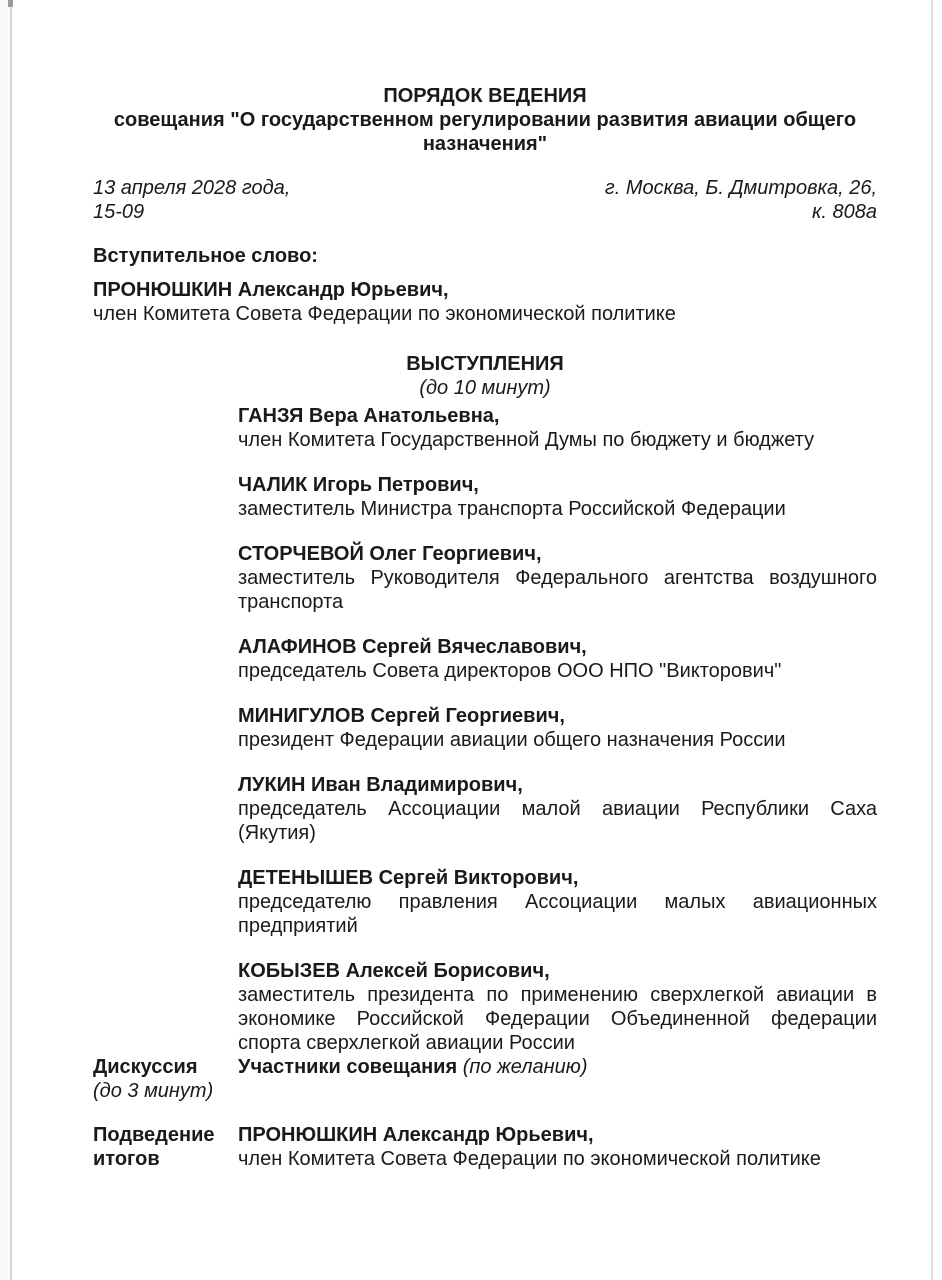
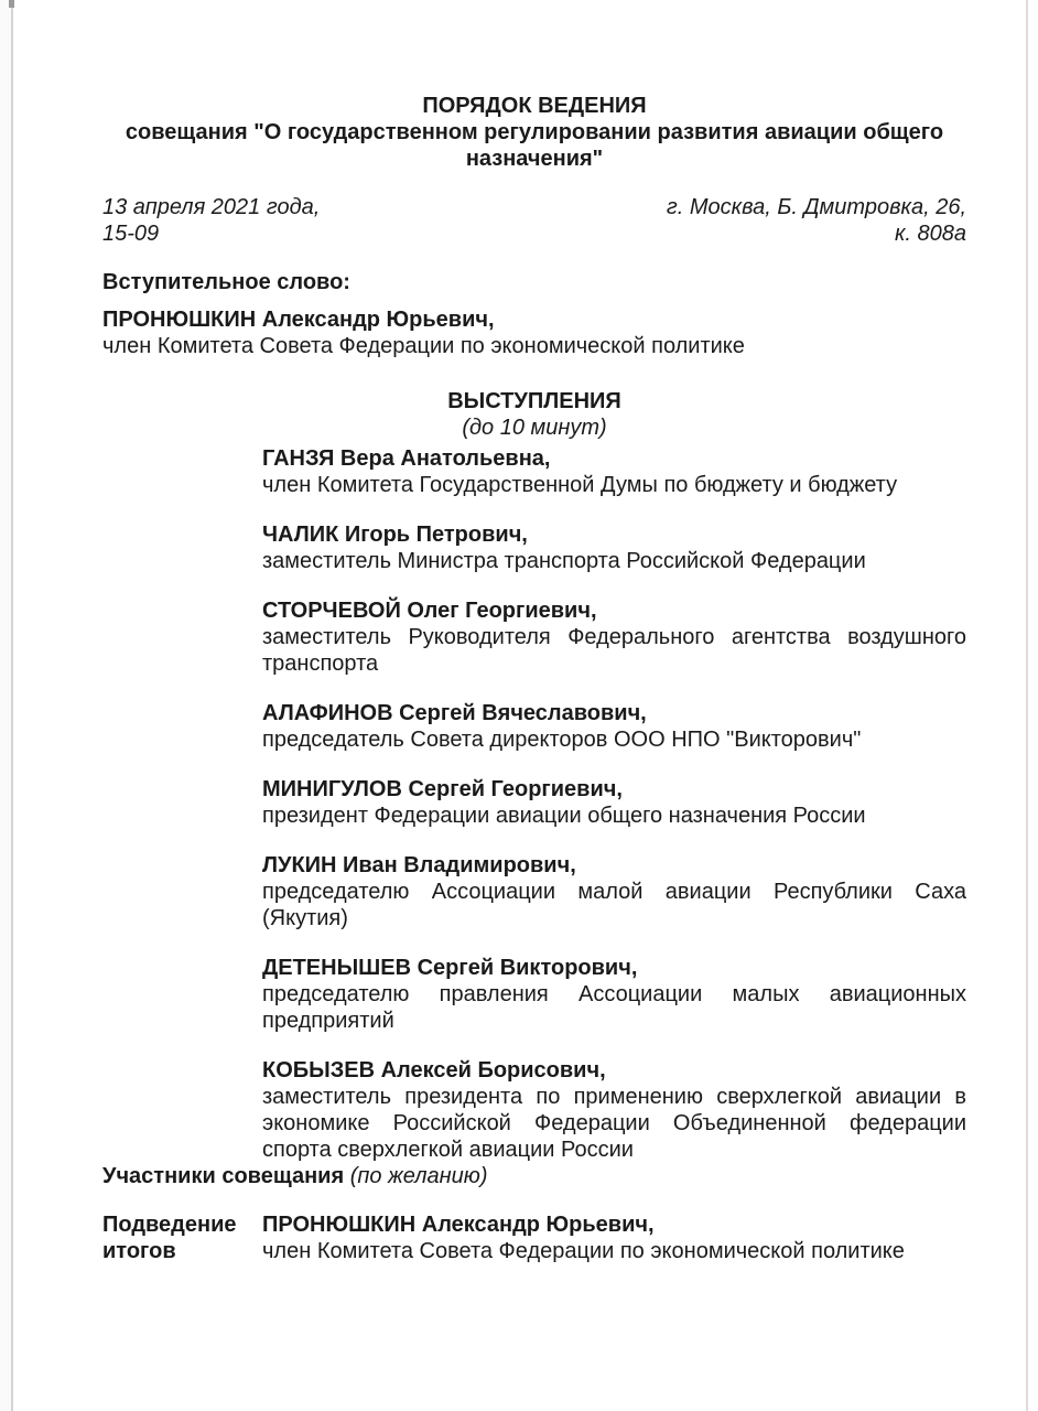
  ПОРЯДОК ВЕДЕНИЯ
  совещания "О государственном регулировании развития авиации общего назначения"
- 13 апреля 2028 года,
+ 13 апреля 2021 года,
  15-09
  г. Москва, Б. Дмитровка, 26,
  к. 808а
  Вступительное слово:
  ПРОНЮШКИН Александр Юрьевич,
  член Комитета Совета Федерации по экономической политике
  ВЫСТУПЛЕНИЯ
  (до 10 минут)
  ГАНЗЯ Вера Анатольевна,
  член Комитета Государственной Думы по бюджету и бюджету
  ЧАЛИК Игорь Петрович,
  заместитель Министра транспорта Российской Федерации
  СТОРЧЕВОЙ Олег Георгиевич,
  заместитель Руководителя Федерального агентства воздушного транспорта
  АЛАФИНОВ Сергей Вячеславович,
  председатель Совета директоров ООО НПО "Викторович"
  МИНИГУЛОВ Сергей Георгиевич,
  президент Федерации авиации общего назначения России
  ЛУКИН Иван Владимирович,
- председатель Ассоциации малой авиации Республики Саха (Якутия)
+ председателю Ассоциации малой авиации Республики Саха (Якутия)
  ДЕТЕНЫШЕВ Сергей Викторович,
  председателю правления Ассоциации малых авиационных предприятий
  КОБЫЗЕВ Алексей Борисович,
  заместитель президента по применению сверхлегкой авиации в экономике Российской Федерации Объединенной федерации спорта сверхлегкой авиации России
- Дискуссия
- (до 3 минут)
  Участники совещания (по желанию)
  Подведение итогов
  ПРОНЮШКИН Александр Юрьевич,
  член Комитета Совета Федерации по экономической политике
